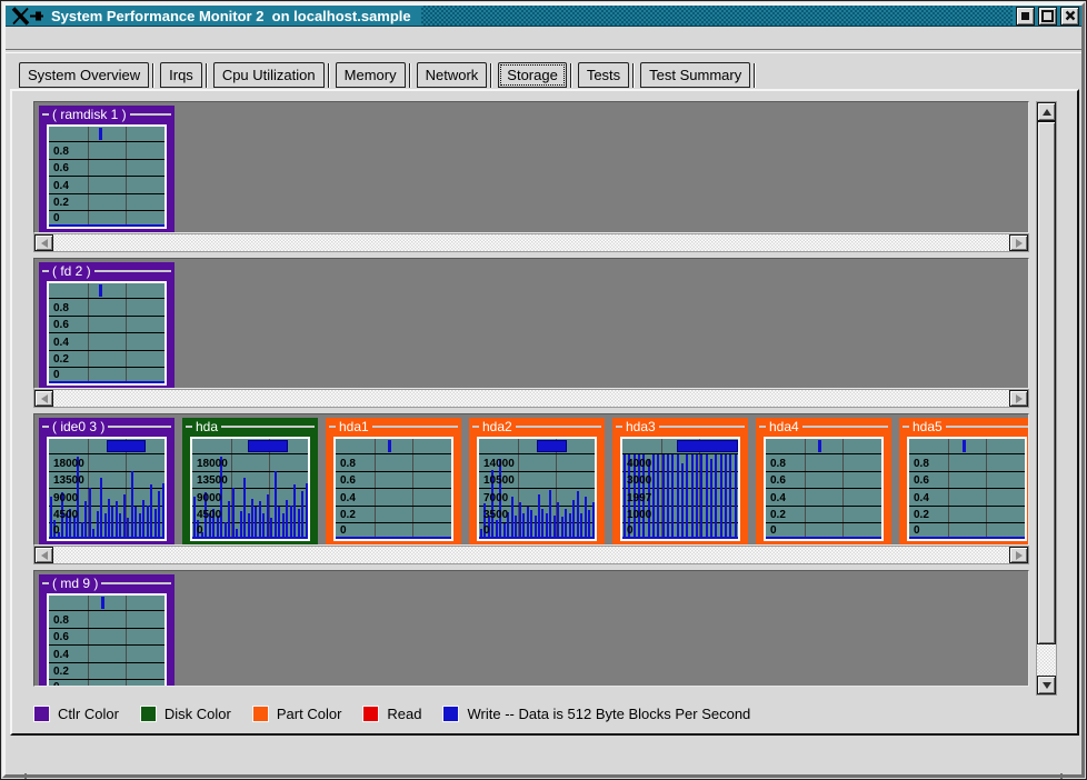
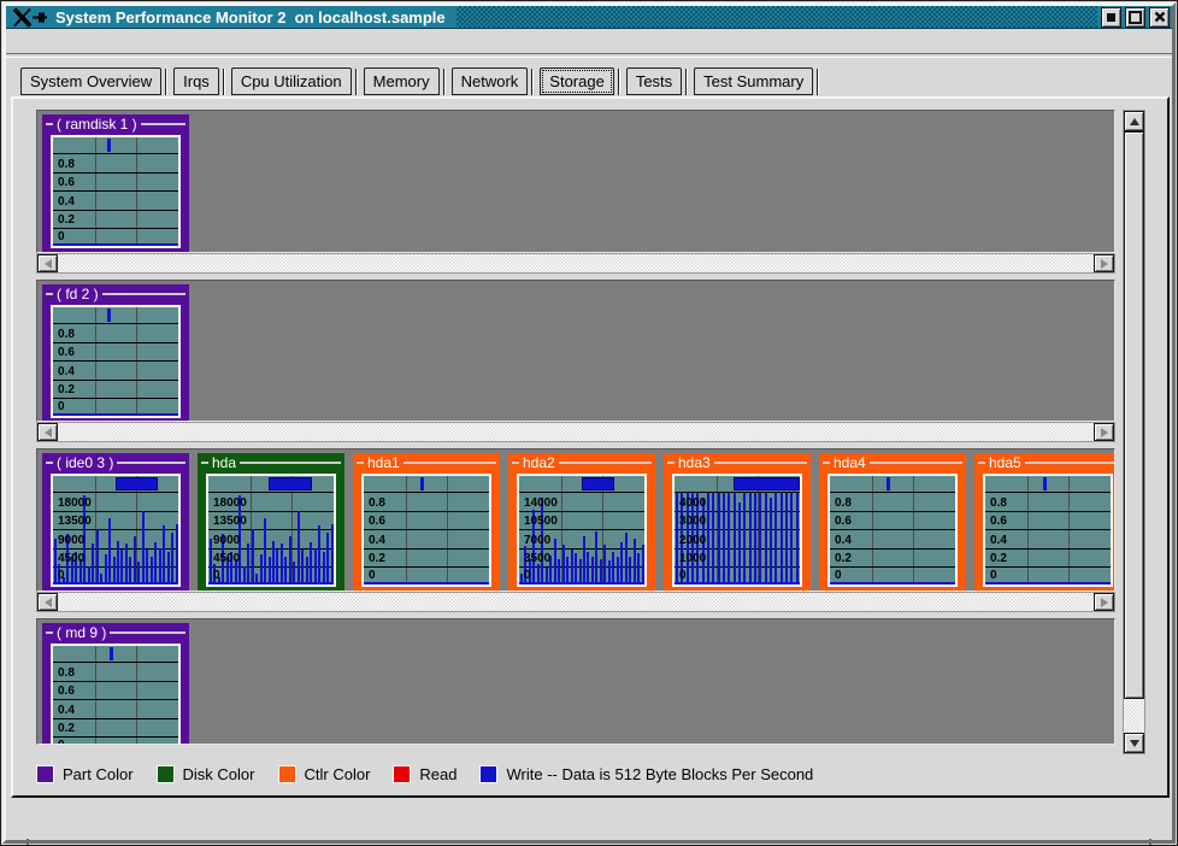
  System Performance Monitor 2 on localhost.sample
  System Overview
  Irqs
  Cpu Utilization
  Memory
  Network
  Storage
  Tests
  Test Summary
  ( ramdisk 1 )
  0.8
  0.6
  0.4
  0.2
  0
  ( fd 2 )
  0.8
  0.6
  0.4
  0.2
  0
  ( ide0 3 )
  18000
  13500
  9000
  4500
  0
  hda
  18000
  13500
  9000
  4500
  0
  hda1
  0.8
  0.6
  0.4
  0.2
  0
  hda2
  14000
  10500
  7000
  3500
  0
  hda3
  4000
  3000
- 1997
+ 2000
  1000
  0
  hda4
  0.8
  0.6
  0.4
  0.2
  0
  hda5
  0.8
  0.6
  0.4
  0.2
  0
  ( md 9 )
  0.8
  0.6
  0.4
  0.2
- Ctlr Color
+ Part Color
  Disk Color
- Part Color
+ Ctlr Color
  Read
  Write -- Data is 512 Byte Blocks Per Second
